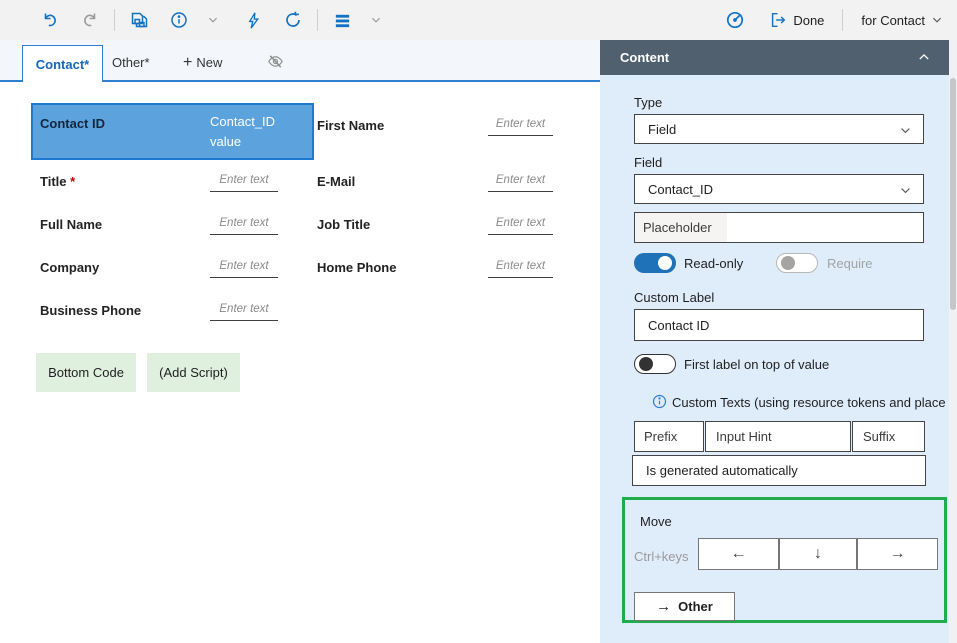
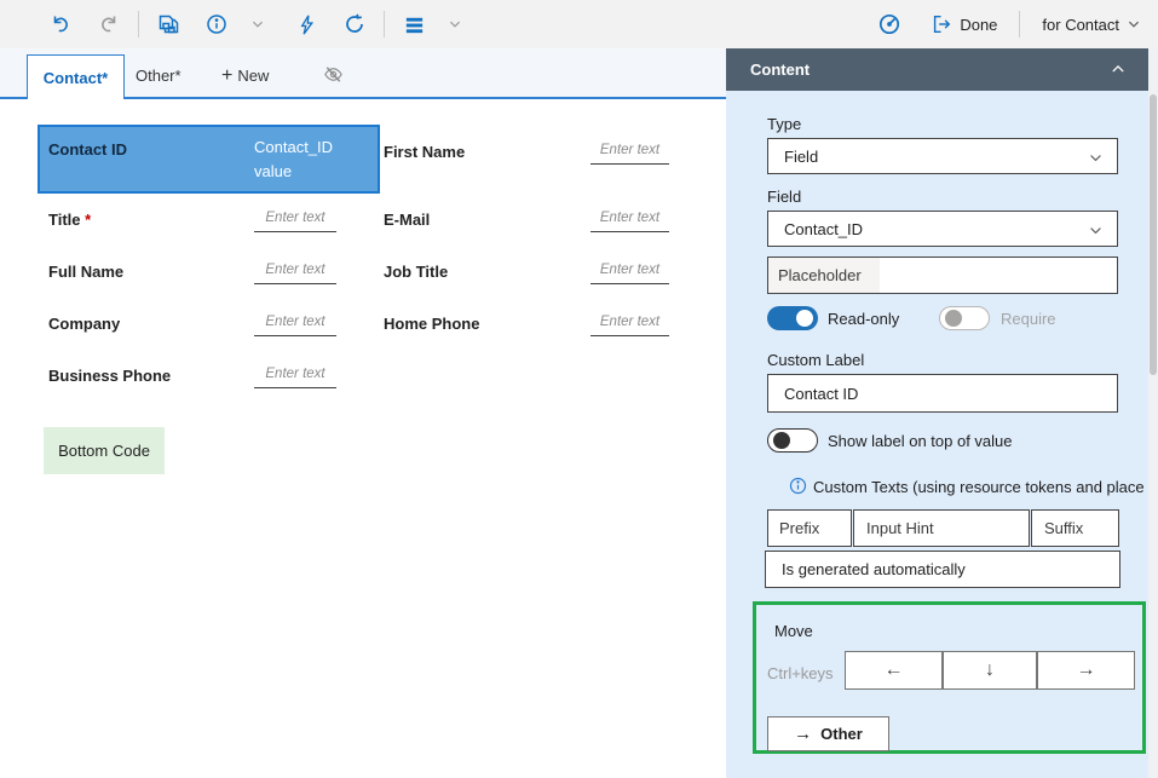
  Done
  for Contact
  Contact*
  Other*
  +
  New
  Contact ID
  Contact_ID
  value
  Title *
  Enter text
  Full Name
  Enter text
  Company
  Enter text
  Business Phone
  Enter text
  First Name
  Enter text
  E-Mail
  Enter text
  Job Title
  Enter text
  Home Phone
  Enter text
  Bottom Code
- (Add Script)
  Content
  Type
  Field
  Field
  Contact_ID
  Placeholder
  Read-only
  Require
  Custom Label
  Contact ID
- First label on top of value
+ Show label on top of value
  Custom Texts (using resource tokens and place
  Prefix
  Input Hint
  Suffix
  Is generated automatically
  Move
  Ctrl+keys
  ←
  ↓
  →
  →
  Other
